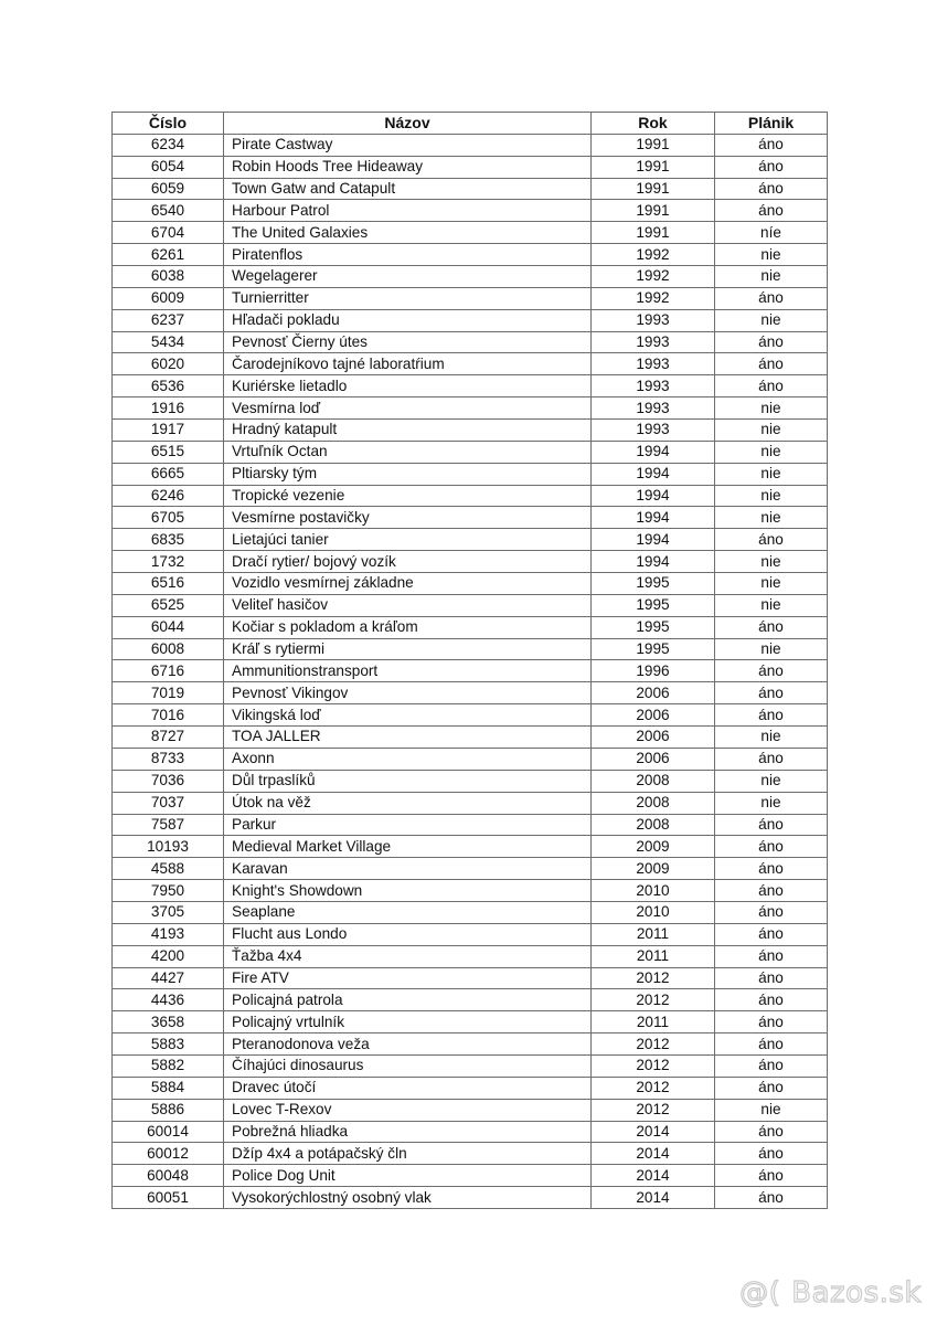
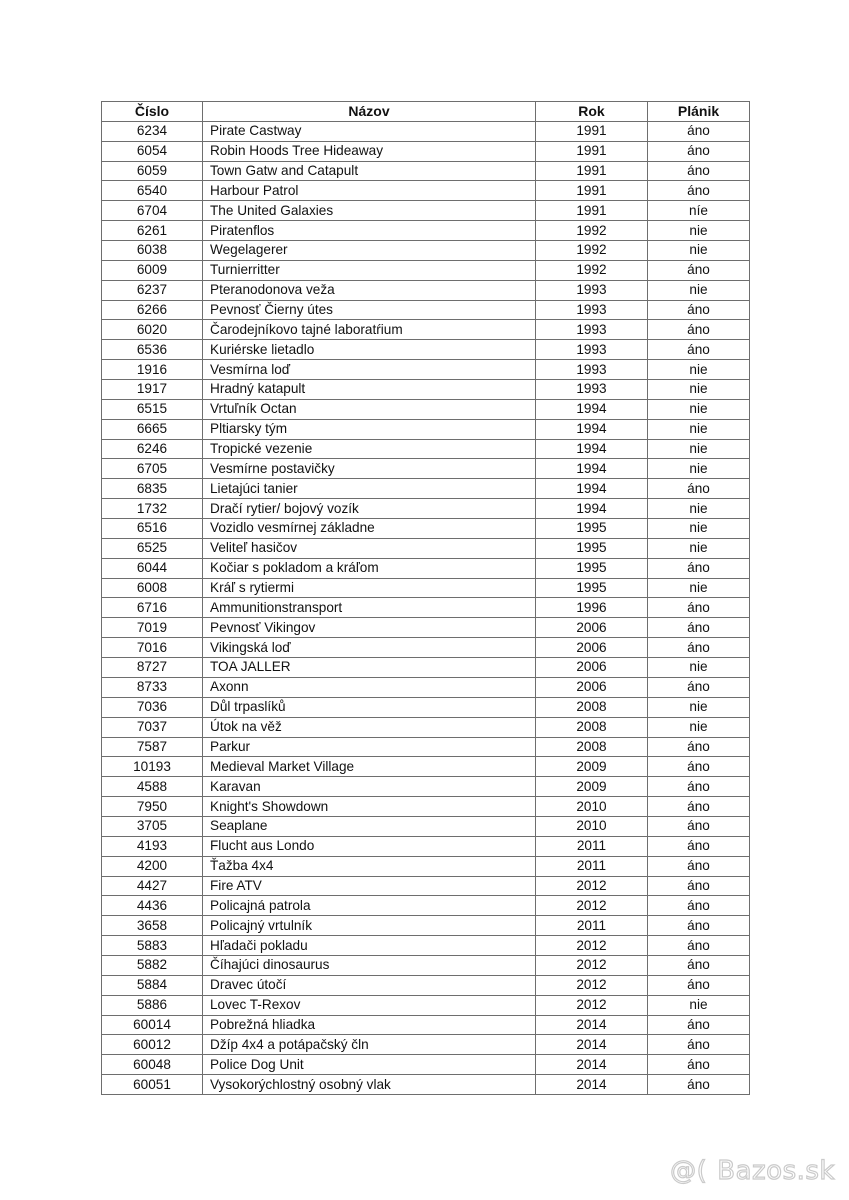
  Číslo	Názov	Rok	Plánik
  6234	Pirate Castway	1991	áno
  6054	Robin Hoods Tree Hideaway	1991	áno
  6059	Town Gatw and Catapult	1991	áno
  6540	Harbour Patrol	1991	áno
  6704	The United Galaxies	1991	níe
  6261	Piratenflos	1992	nie
  6038	Wegelagerer	1992	nie
  6009	Turnierritter	1992	áno
- 6237	Hľadači pokladu	1993	nie
+ 6237	Pteranodonova veža	1993	nie
- 5434	Pevnosť Čierny útes	1993	áno
+ 6266	Pevnosť Čierny útes	1993	áno
  6020	Čarodejníkovo tajné laboratŕium	1993	áno
  6536	Kuriérske lietadlo	1993	áno
  1916	Vesmírna loď	1993	nie
  1917	Hradný katapult	1993	nie
  6515	Vrtuľník Octan	1994	nie
  6665	Pltiarsky tým	1994	nie
  6246	Tropické vezenie	1994	nie
  6705	Vesmírne postavičky	1994	nie
  6835	Lietajúci tanier	1994	áno
  1732	Dračí rytier/ bojový vozík	1994	nie
  6516	Vozidlo vesmírnej základne	1995	nie
  6525	Veliteľ hasičov	1995	nie
  6044	Kočiar s pokladom a kráľom	1995	áno
  6008	Kráľ s rytiermi	1995	nie
  6716	Ammunitionstransport	1996	áno
  7019	Pevnosť Vikingov	2006	áno
  7016	Vikingská loď	2006	áno
  8727	TOA JALLER	2006	nie
  8733	Axonn	2006	áno
  7036	Důl trpaslíků	2008	nie
  7037	Útok na věž	2008	nie
  7587	Parkur	2008	áno
  10193	Medieval Market Village	2009	áno
  4588	Karavan	2009	áno
  7950	Knight's Showdown	2010	áno
  3705	Seaplane	2010	áno
  4193	Flucht aus Londo	2011	áno
  4200	Ťažba 4x4	2011	áno
  4427	Fire ATV	2012	áno
  4436	Policajná patrola	2012	áno
  3658	Policajný vrtulník	2011	áno
- 5883	Pteranodonova veža	2012	áno
+ 5883	Hľadači pokladu	2012	áno
  5882	Číhajúci dinosaurus	2012	áno
  5884	Dravec útočí	2012	áno
  5886	Lovec T-Rexov	2012	nie
  60014	Pobrežná hliadka	2014	áno
  60012	Džíp 4x4 a potápačský čln	2014	áno
  60048	Police Dog Unit	2014	áno
  60051	Vysokorýchlostný osobný vlak	2014	áno
  @( Bazos.sk
